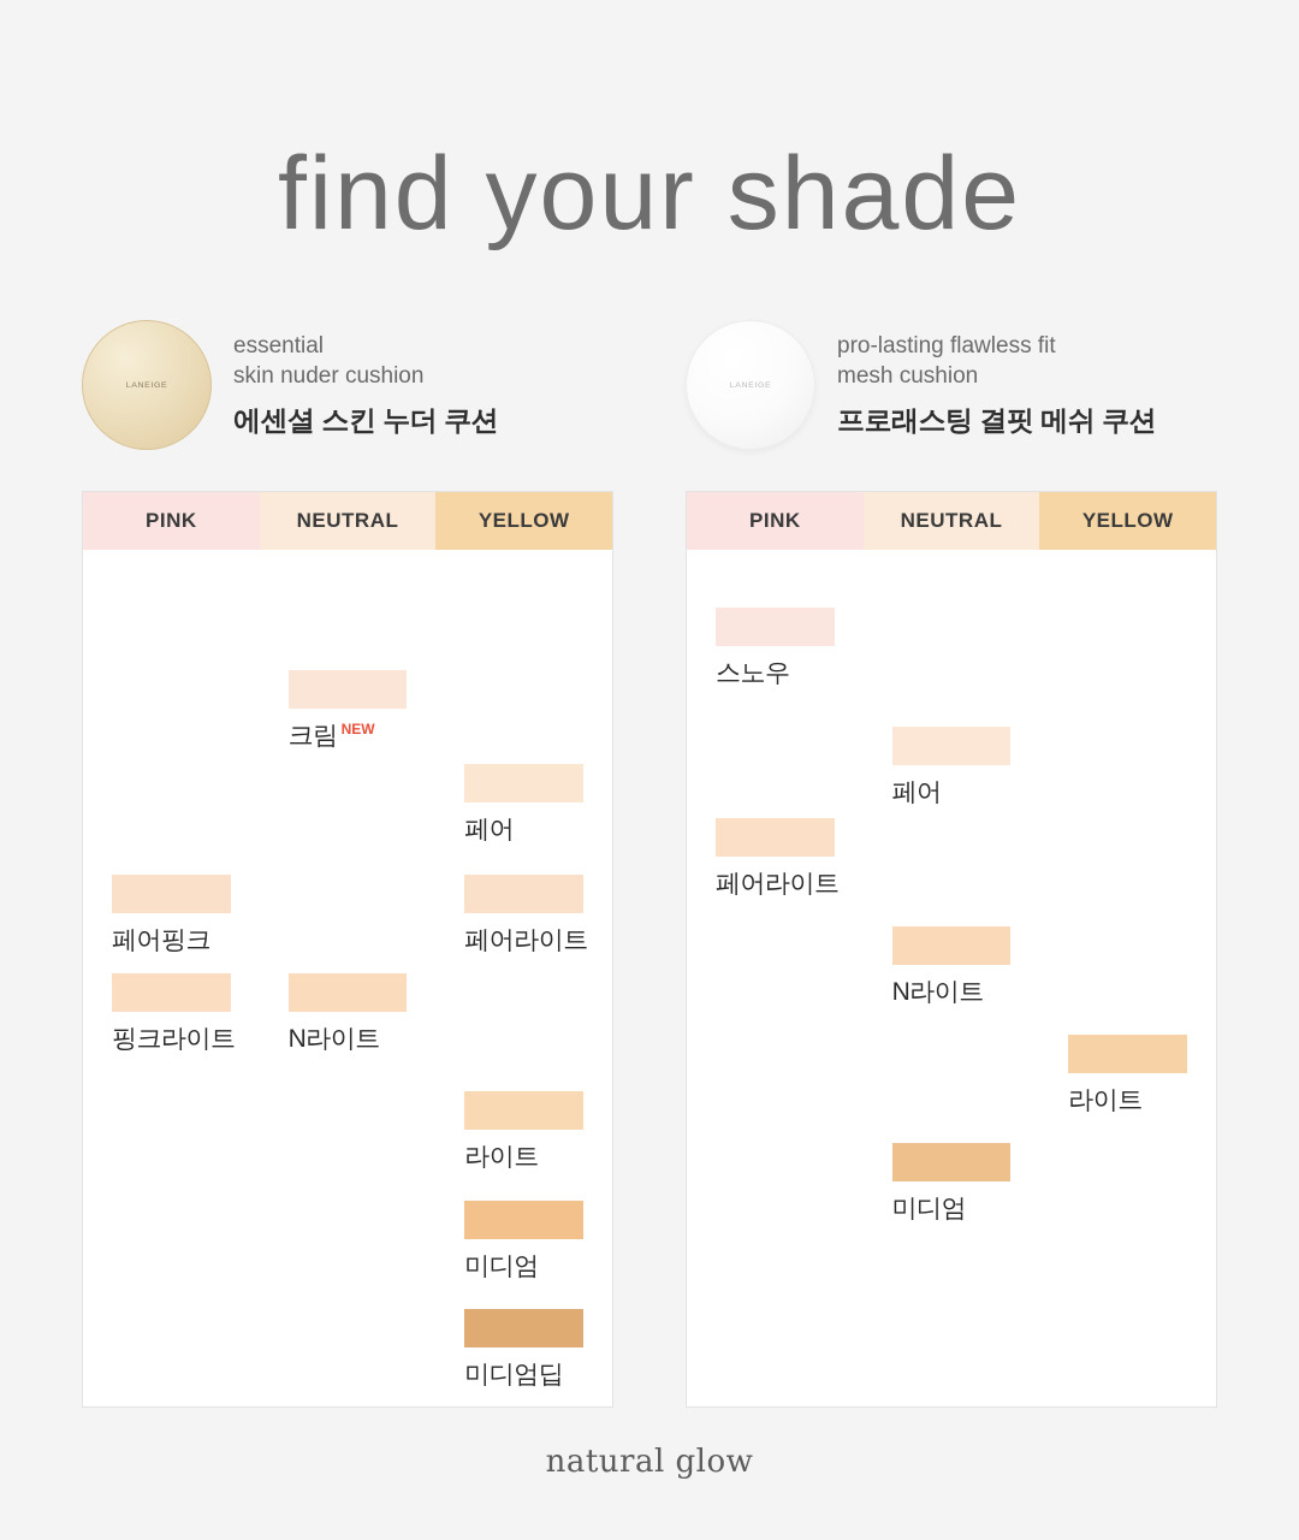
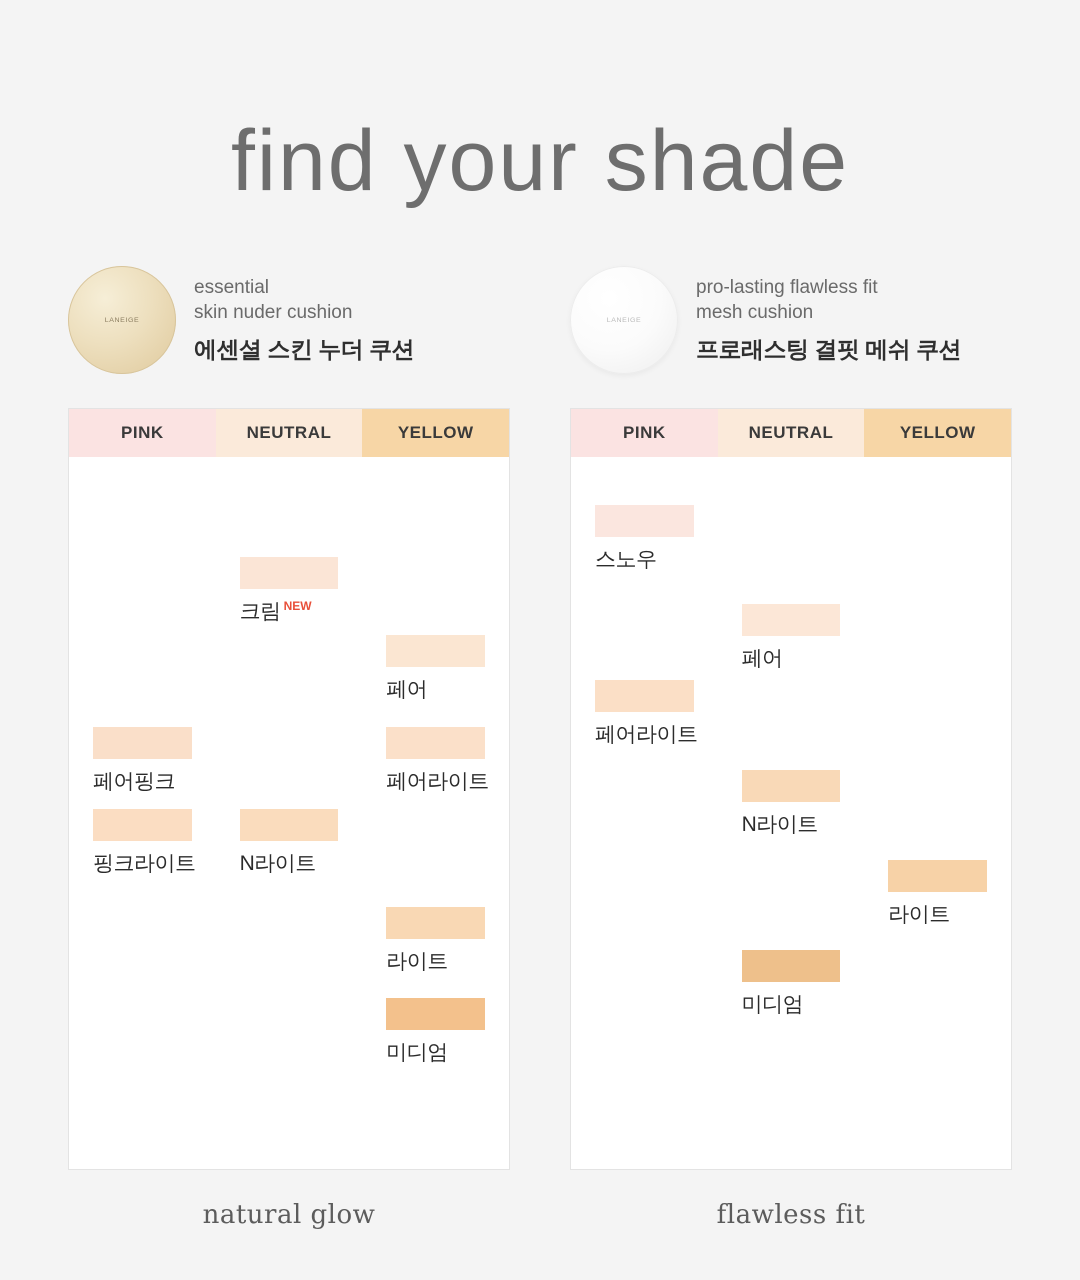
  find your shade
  essential
  skin nuder cushion
  에센셜 스킨 누더 쿠션
  pro-lasting flawless fit
  mesh cushion
  프로래스팅 결핏 메쉬 쿠션
  PINK
  NEUTRAL
  YELLOW
  크림 NEW
  페어
  페어핑크
  페어라이트
  핑크라이트
  N라이트
  라이트
  미디엄
- 미디엄딥
  PINK
  NEUTRAL
  YELLOW
  스노우
  페어
  페어라이트
  N라이트
  라이트
  미디엄
  natural glow
+ flawless fit
